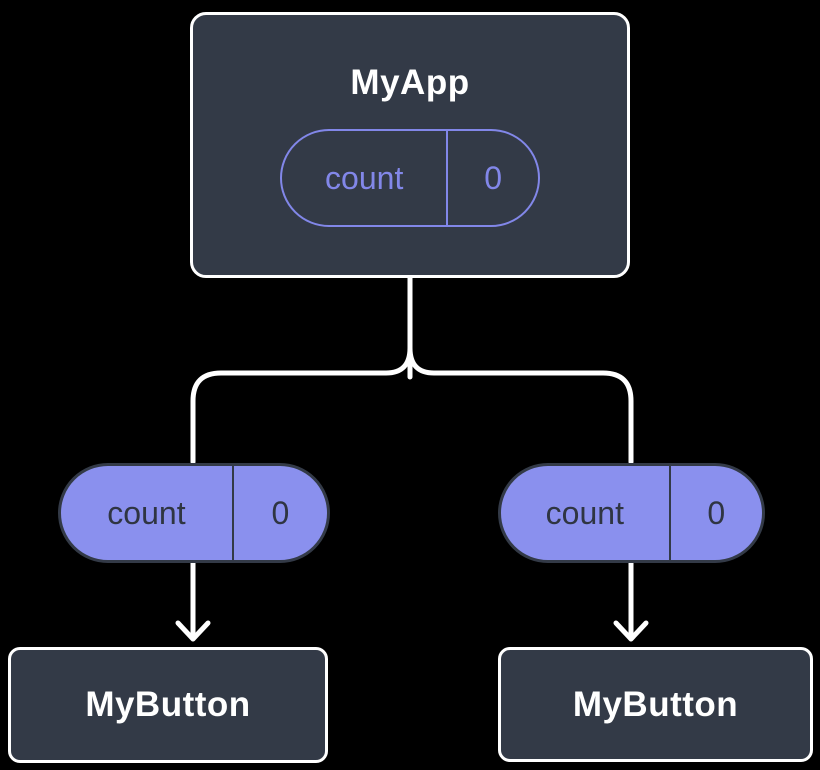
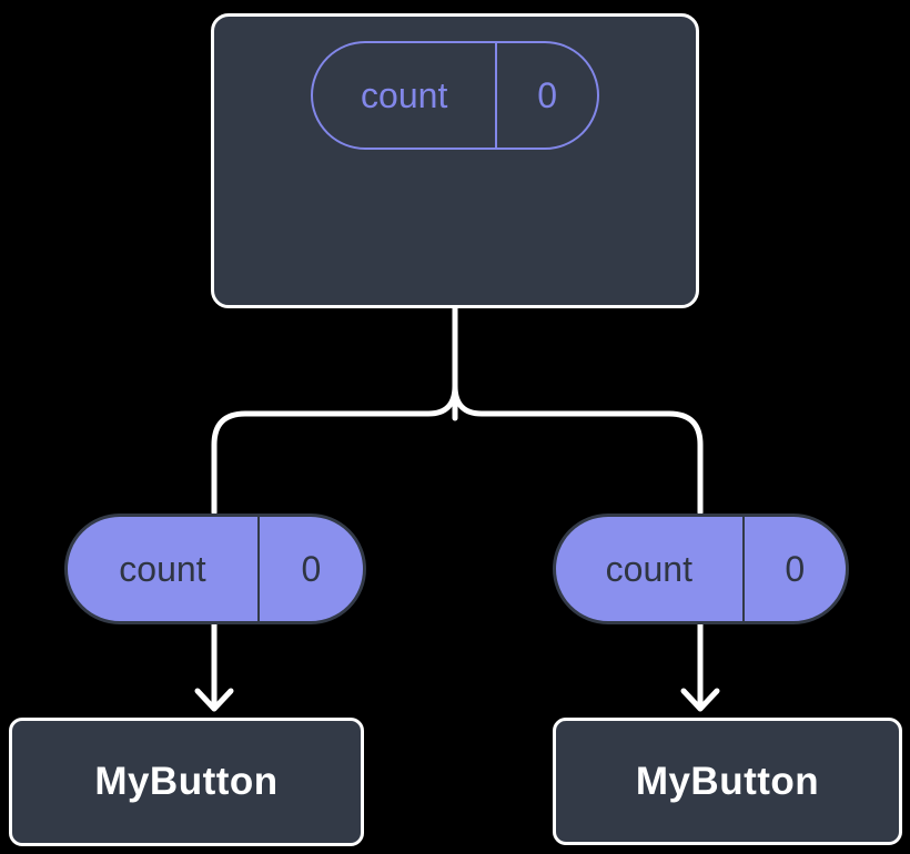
- MyApp
  count
  0
  count
  0
  count
  0
  MyButton
  MyButton
